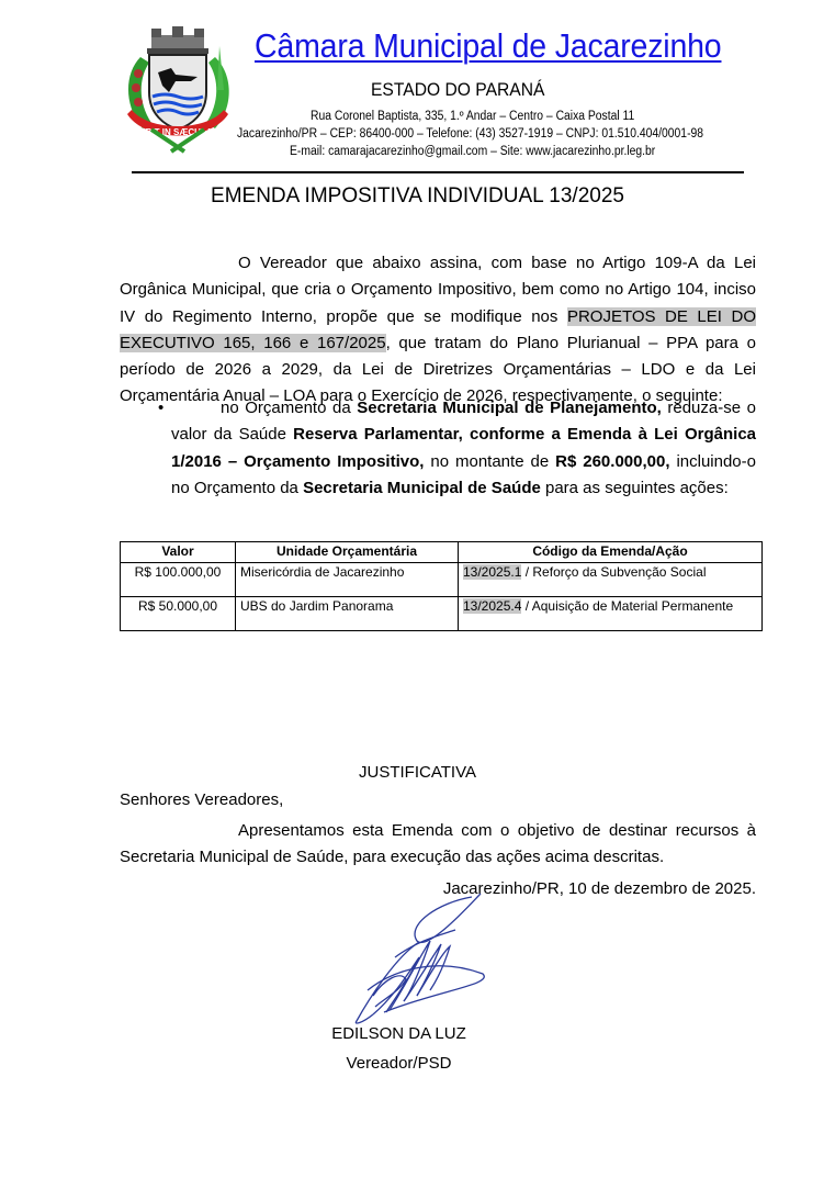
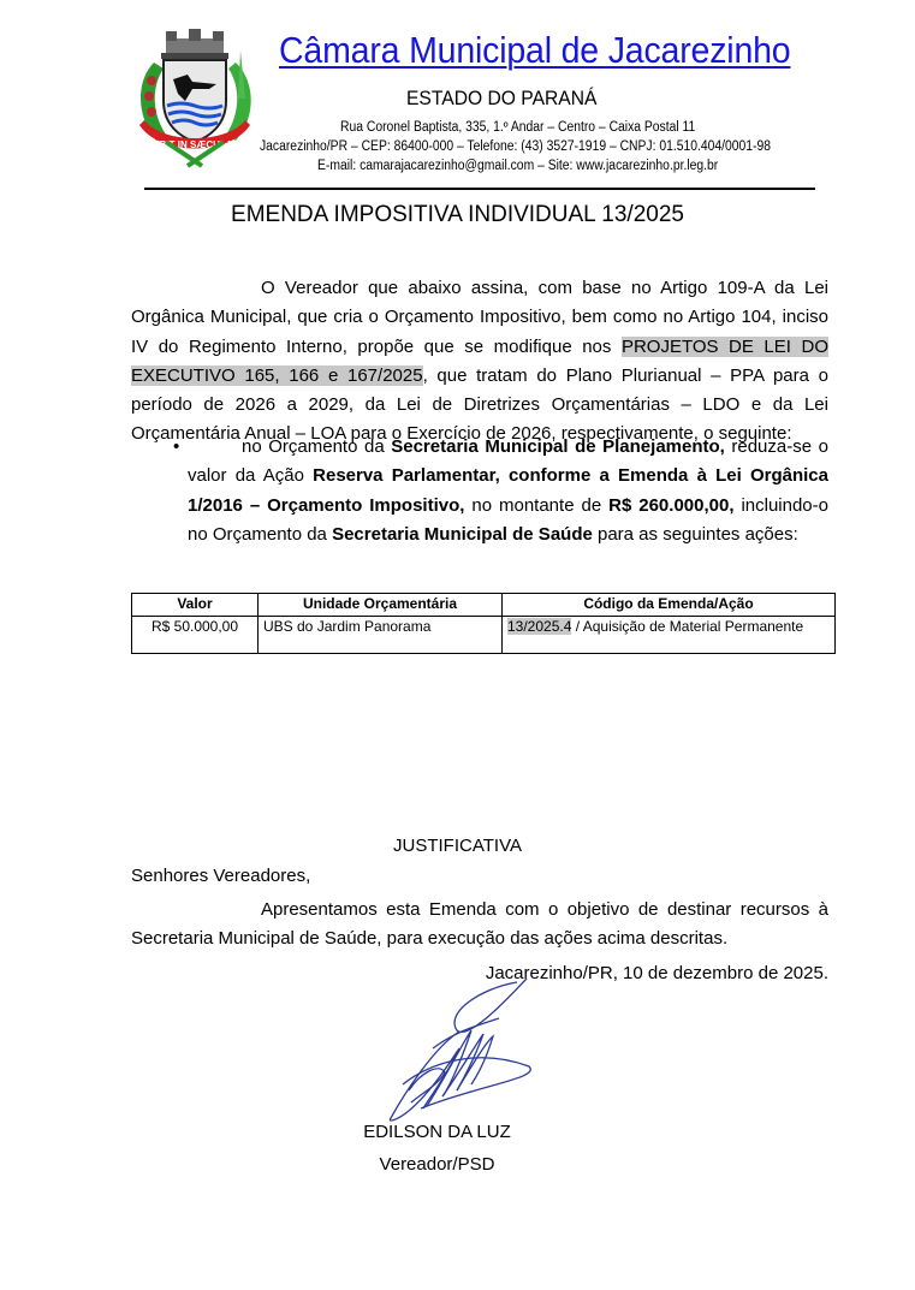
  Câmara Municipal de Jacarezinho
  ESTADO DO PARANÁ
  Rua Coronel Baptista, 335, 1.º Andar – Centro – Caixa Postal 11
  Jacarezinho/PR – CEP: 86400-000 – Telefone: (43) 3527-1919 – CNPJ: 01.510.404/0001-98
  E-mail: camarajacarezinho@gmail.com – Site: www.jacarezinho.pr.leg.br
  EMENDA IMPOSITIVA INDIVIDUAL 13/2025
  O Vereador que abaixo assina, com base no Artigo 109-A da Lei Orgânica Municipal, que cria o Orçamento Impositivo, bem como no Artigo 104, inciso IV do Regimento Interno, propõe que se modifique nos PROJETOS DE LEI DO EXECUTIVO 165, 166 e 167/2025, que tratam do Plano Plurianual – PPA para o período de 2026 a 2029, da Lei de Diretrizes Orçamentárias – LDO e da Lei Orçamentária Anual – LOA para o Exercício de 2026, respectivamente, o seguinte:
  •
- no Orçamento da Secretaria Municipal de Planejamento, reduza-se o valor da Saúde Reserva Parlamentar, conforme a Emenda à Lei Orgânica 1/2016 – Orçamento Impositivo, no montante de R$ 260.000,00, incluindo-o no Orçamento da Secretaria Municipal de Saúde para as seguintes ações:
+ no Orçamento da Secretaria Municipal de Planejamento, reduza-se o valor da Ação Reserva Parlamentar, conforme a Emenda à Lei Orgânica 1/2016 – Orçamento Impositivo, no montante de R$ 260.000,00, incluindo-o no Orçamento da Secretaria Municipal de Saúde para as seguintes ações:
  Valor	Unidade Orçamentária	Código da Emenda/Ação
- R$ 100.000,00	Misericórdia de Jacarezinho	13/2025.1 / Reforço da Subvenção Social
  R$ 50.000,00	UBS do Jardim Panorama	13/2025.4 / Aquisição de Material Permanente
  JUSTIFICATIVA
  Senhores Vereadores,
  Apresentamos esta Emenda com o objetivo de destinar recursos à Secretaria Municipal de Saúde, para execução das ações acima descritas.
  Jacarezinho/PR, 10 de dezembro de 2025.
  EDILSON DA LUZ
  Vereador/PSD
